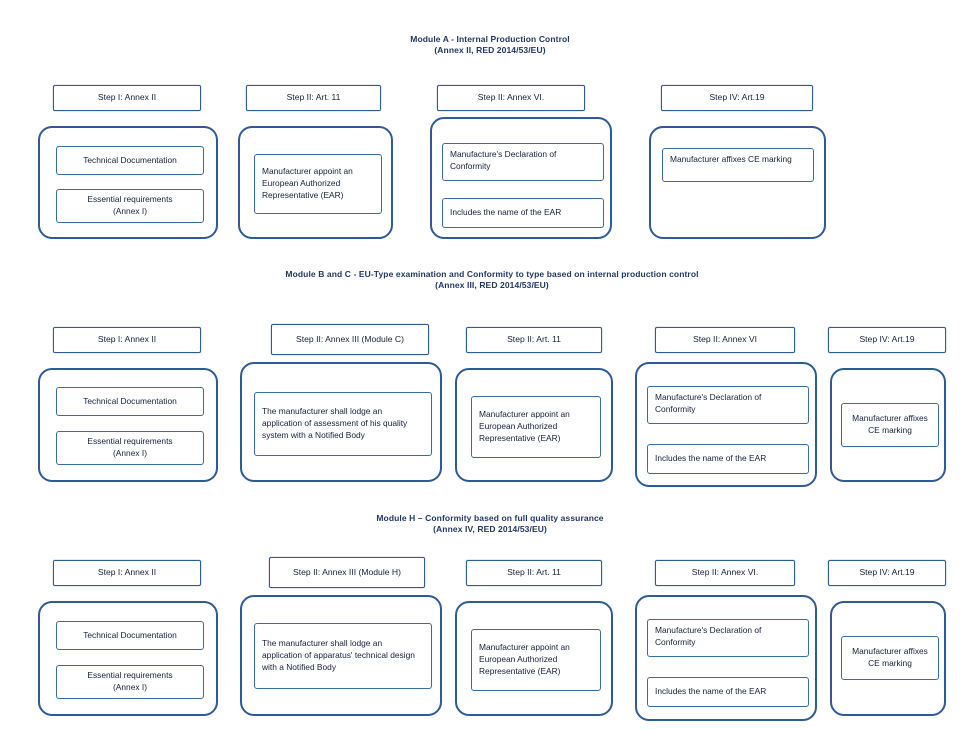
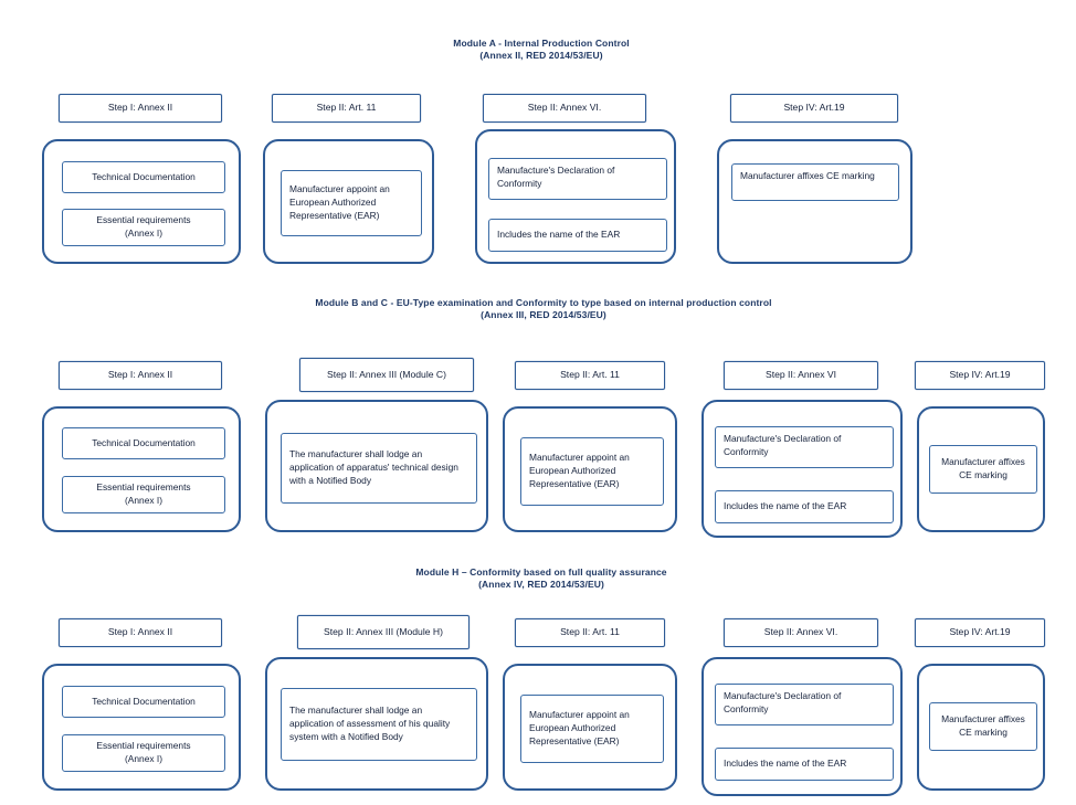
  Module A - Internal Production Control
  (Annex II, RED 2014/53/EU)
  Step I: Annex II
  Step II: Art. 11
  Step II: Annex VI.
  Step IV: Art.19
  Technical Documentation
  Essential requirements
  (Annex I)
  Manufacturer appoint an European Authorized Representative (EAR)
  Manufacture's Declaration of Conformity
  Includes the name of the EAR
  Manufacturer affixes CE marking
  Module B and C - EU-Type examination and Conformity to type based on internal production control
  (Annex III, RED 2014/53/EU)
  Step I: Annex II
  Step II: Annex III (Module C)
  Step II: Art. 11
  Step II: Annex VI
  Step IV: Art.19
  Technical Documentation
  Essential requirements
  (Annex I)
- The manufacturer shall lodge an application of assessment of his quality system with a Notified Body
+ The manufacturer shall lodge an application of apparatus' technical design with a Notified Body
  Manufacturer appoint an European Authorized Representative (EAR)
  Manufacture's Declaration of Conformity
  Includes the name of the EAR
  Manufacturer affixes CE marking
  Module H – Conformity based on full quality assurance
  (Annex IV, RED 2014/53/EU)
  Step I: Annex II
  Step II: Annex III (Module H)
  Step II: Art. 11
  Step II: Annex VI.
  Step IV: Art.19
  Technical Documentation
  Essential requirements
  (Annex I)
- The manufacturer shall lodge an application of apparatus' technical design with a Notified Body
+ The manufacturer shall lodge an application of assessment of his quality system with a Notified Body
  Manufacturer appoint an European Authorized Representative (EAR)
  Manufacture's Declaration of Conformity
  Includes the name of the EAR
  Manufacturer affixes CE marking
